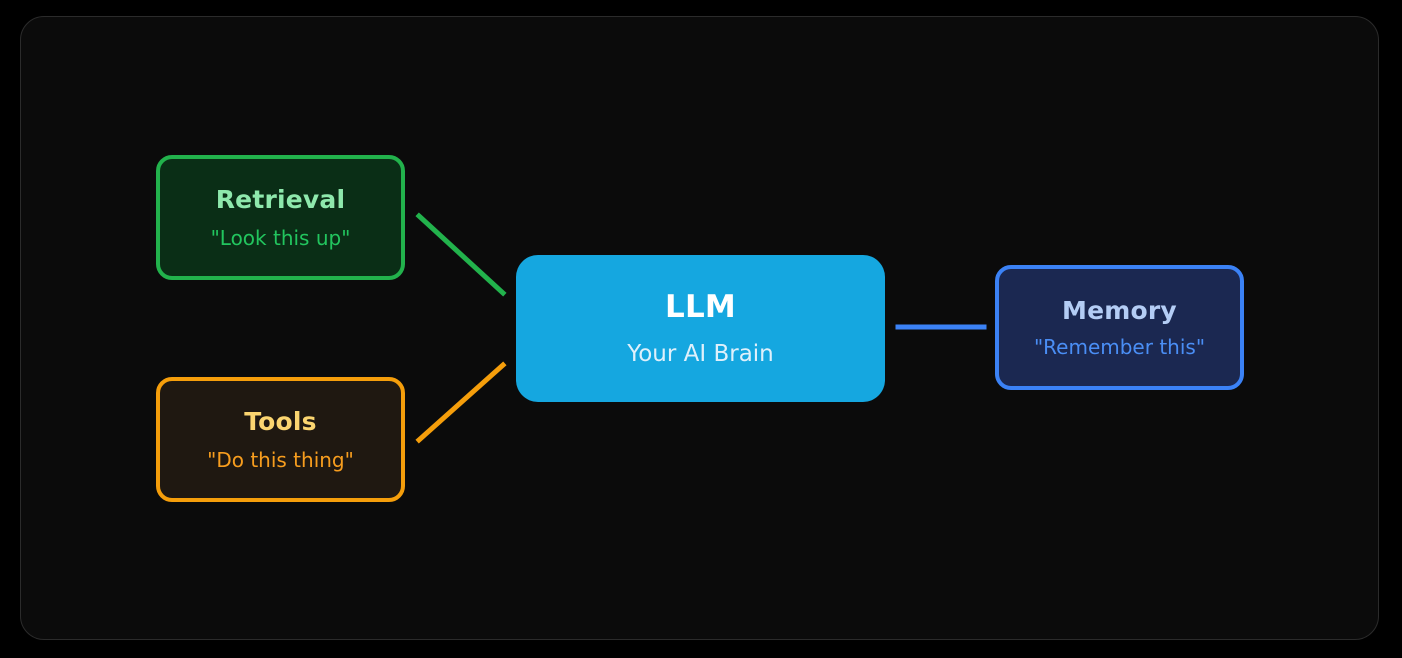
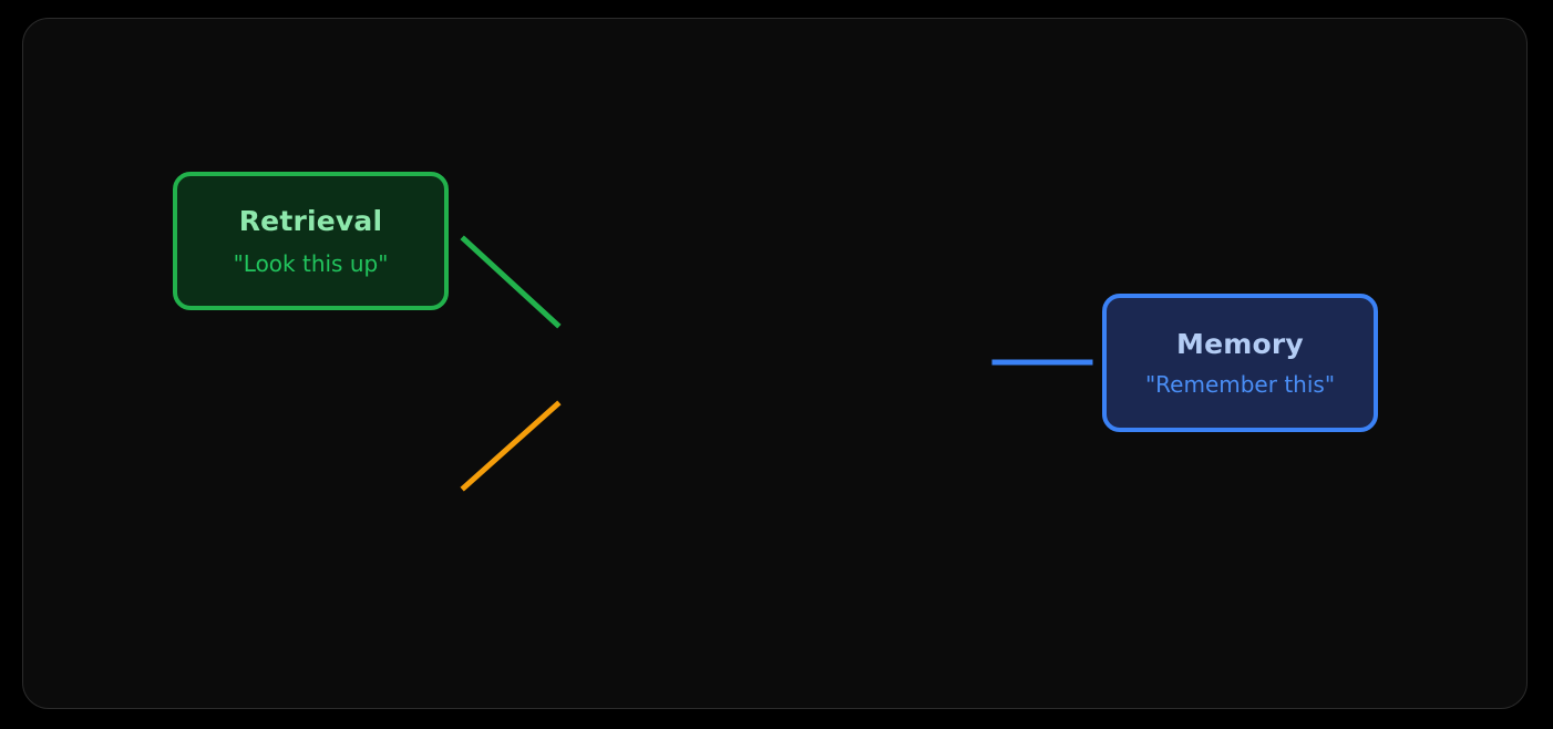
  Retrieval
  "Look this up"
- Tools
- "Do this thing"
- LLM
- Your AI Brain
  Memory
  "Remember this"
